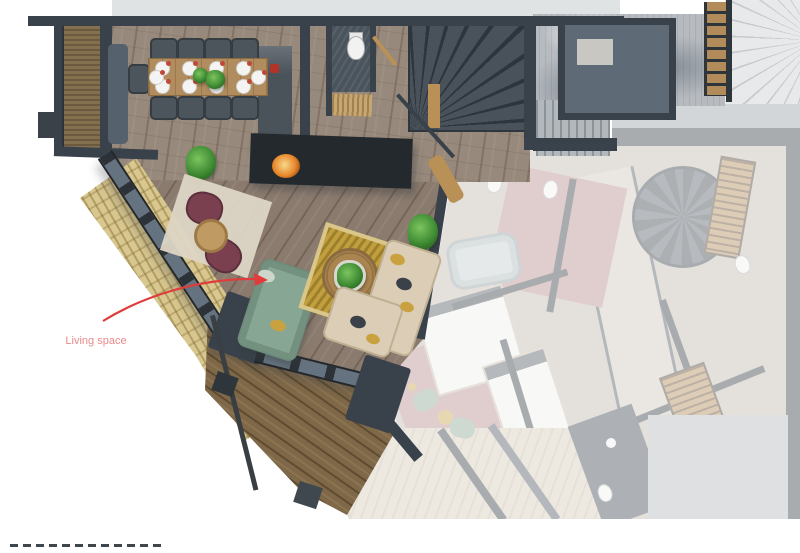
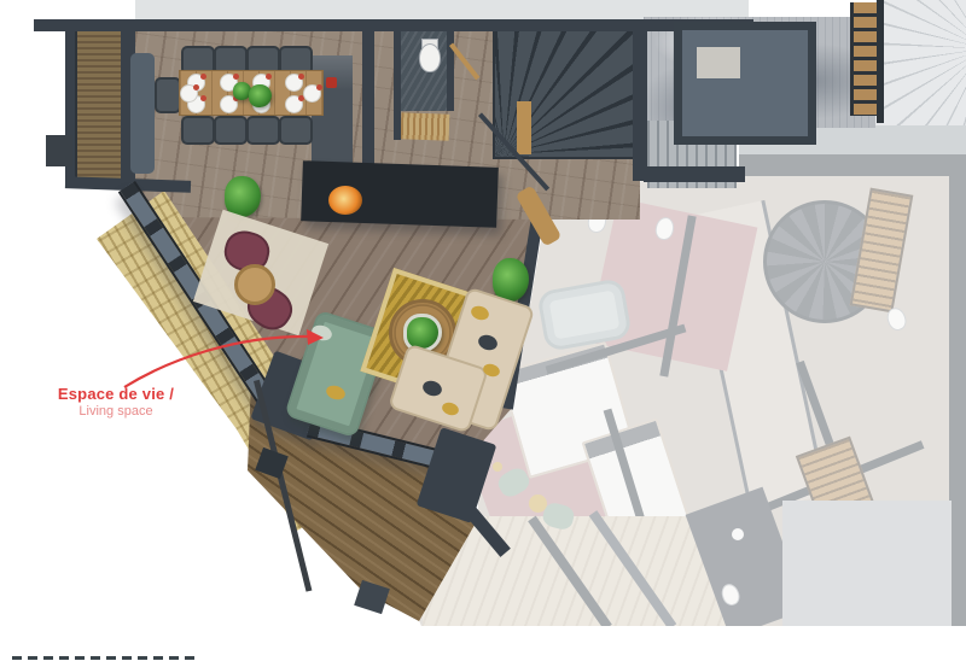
+ Espace de vie /
  Living space
